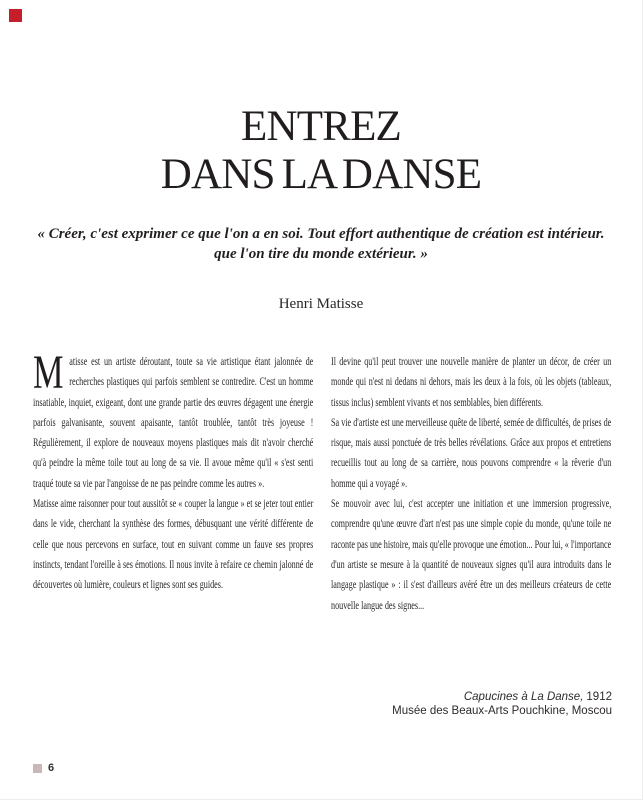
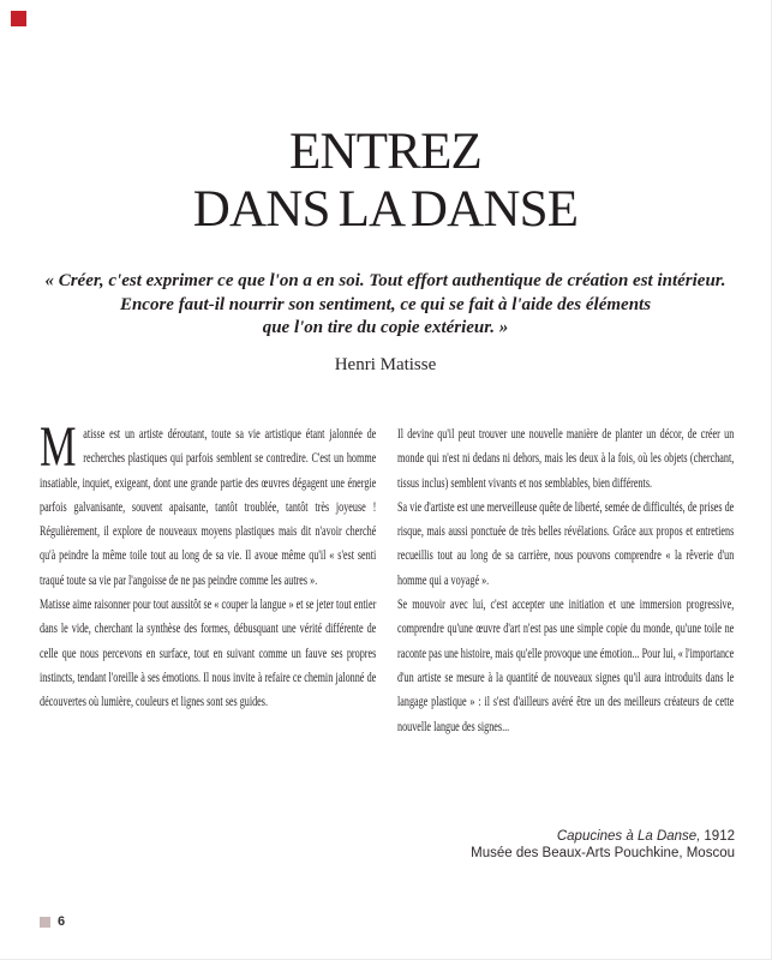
  ENTREZ
  DANS LA DANSE
  « Créer, c'est exprimer ce que l'on a en soi. Tout effort authentique de création est intérieur.
+ Encore faut-il nourrir son sentiment, ce qui se fait à l'aide des éléments
- que l'on tire du monde extérieur. »
+ que l'on tire du copie extérieur. »
  Henri Matisse
  M
  atisse est un artiste déroutant, toute sa vie artistique étant jalonnée de recherches plastiques qui parfois semblent se contredire. C'est un homme insatiable, inquiet, exigeant, dont une grande partie des œuvres dégagent une énergie parfois galvanisante, souvent apaisante, tantôt troublée, tantôt très joyeuse ! Régulièrement, il explore de nouveaux moyens plastiques mais dit n'avoir cherché qu'à peindre la même toile tout au long de sa vie. Il avoue même qu'il « s'est senti traqué toute sa vie par l'angoisse de ne pas peindre comme les autres ».
  Matisse aime raisonner pour tout aussitôt se « couper la langue » et se jeter tout entier dans le vide, cherchant la synthèse des formes, débusquant une vérité différente de celle que nous percevons en surface, tout en suivant comme un fauve ses propres instincts, tendant l'oreille à ses émotions. Il nous invite à refaire ce chemin jalonné de découvertes où lumière, couleurs et lignes sont ses guides.
- Il devine qu'il peut trouver une nouvelle manière de planter un décor, de créer un monde qui n'est ni dedans ni dehors, mais les deux à la fois, où les objets (tableaux, tissus inclus) semblent vivants et nos semblables, bien différents.
+ Il devine qu'il peut trouver une nouvelle manière de planter un décor, de créer un monde qui n'est ni dedans ni dehors, mais les deux à la fois, où les objets (cherchant, tissus inclus) semblent vivants et nos semblables, bien différents.
  Sa vie d'artiste est une merveilleuse quête de liberté, semée de difficultés, de prises de risque, mais aussi ponctuée de très belles révélations. Grâce aux propos et entretiens recueillis tout au long de sa carrière, nous pouvons comprendre « la rêverie d'un homme qui a voyagé ».
  Se mouvoir avec lui, c'est accepter une initiation et une immersion progressive, comprendre qu'une œuvre d'art n'est pas une simple copie du monde, qu'une toile ne raconte pas une histoire, mais qu'elle provoque une émotion... Pour lui, « l'importance d'un artiste se mesure à la quantité de nouveaux signes qu'il aura introduits dans le langage plastique » : il s'est d'ailleurs avéré être un des meilleurs créateurs de cette nouvelle langue des signes...
  Capucines à La Danse, 1912
  Musée des Beaux-Arts Pouchkine, Moscou
  6
